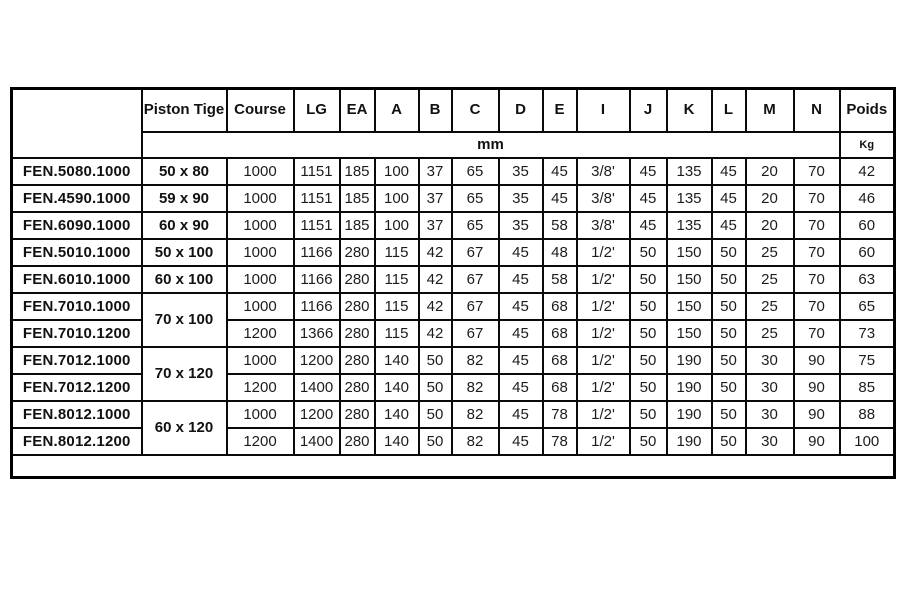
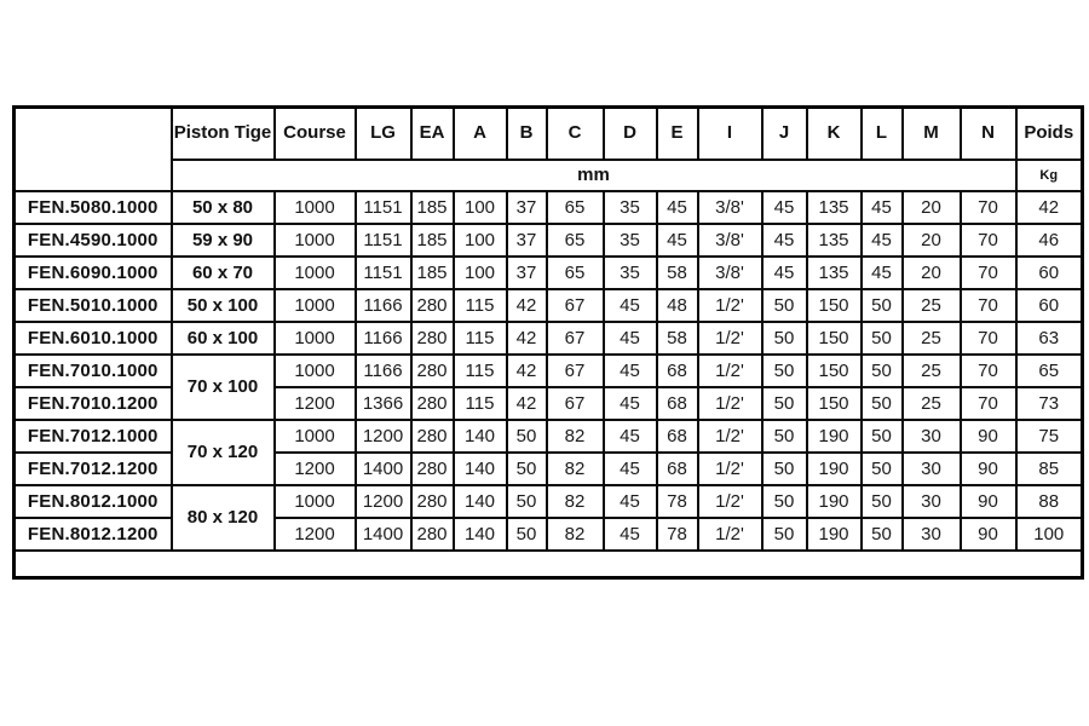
  	Piston Tige	Course	LG	EA	A	B	C	D	E	I	J	K	L	M	N	Poids
  mm	Kg
  FEN.5080.1000	50 x 80	1000	1151	185	100	37	65	35	45	3/8'	45	135	45	20	70	42
  FEN.4590.1000	59 x 90	1000	1151	185	100	37	65	35	45	3/8'	45	135	45	20	70	46
- FEN.6090.1000	60 x 90	1000	1151	185	100	37	65	35	58	3/8'	45	135	45	20	70	60
+ FEN.6090.1000	60 x 70	1000	1151	185	100	37	65	35	58	3/8'	45	135	45	20	70	60
  FEN.5010.1000	50 x 100	1000	1166	280	115	42	67	45	48	1/2'	50	150	50	25	70	60
  FEN.6010.1000	60 x 100	1000	1166	280	115	42	67	45	58	1/2'	50	150	50	25	70	63
  FEN.7010.1000	70 x 100	1000	1166	280	115	42	67	45	68	1/2'	50	150	50	25	70	65
  FEN.7010.1200	1200	1366	280	115	42	67	45	68	1/2'	50	150	50	25	70	73
  FEN.7012.1000	70 x 120	1000	1200	280	140	50	82	45	68	1/2'	50	190	50	30	90	75
  FEN.7012.1200	1200	1400	280	140	50	82	45	68	1/2'	50	190	50	30	90	85
- FEN.8012.1000	60 x 120	1000	1200	280	140	50	82	45	78	1/2'	50	190	50	30	90	88
+ FEN.8012.1000	80 x 120	1000	1200	280	140	50	82	45	78	1/2'	50	190	50	30	90	88
  FEN.8012.1200	1200	1400	280	140	50	82	45	78	1/2'	50	190	50	30	90	100
